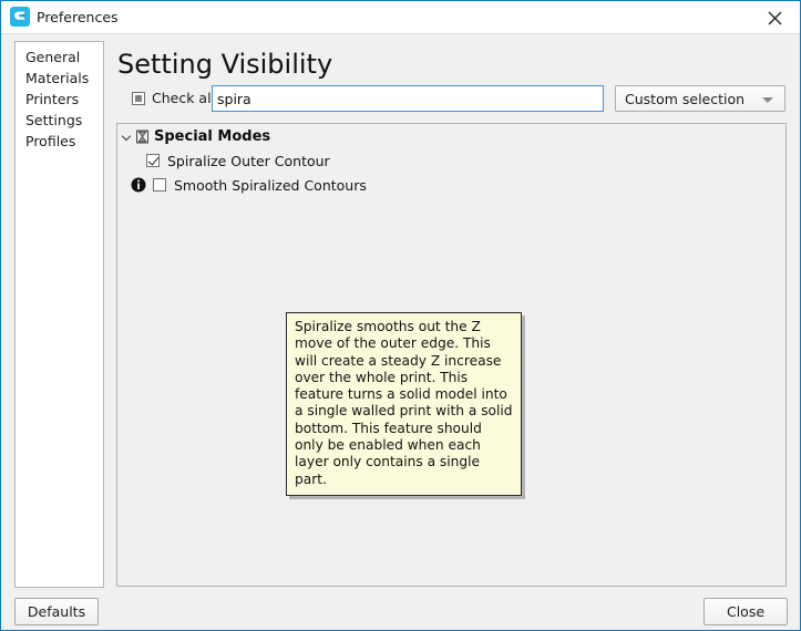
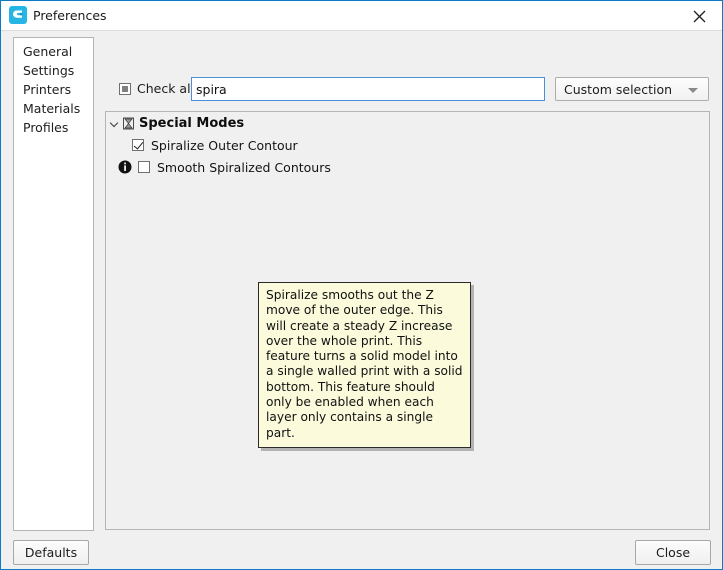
  Preferences
  General
- Materials
+ Settings
  Printers
- Settings
+ Materials
  Profiles
- Setting Visibility
  Check al
  spira
  Custom selection
  Special Modes
  Spiralize Outer Contour
  Smooth Spiralized Contours
  Spiralize smooths out the Z move of the outer edge. This will create a steady Z increase over the whole print. This feature turns a solid model into a single walled print with a solid bottom. This feature should only be enabled when each layer only contains a single part.
  Defaults
  Close
